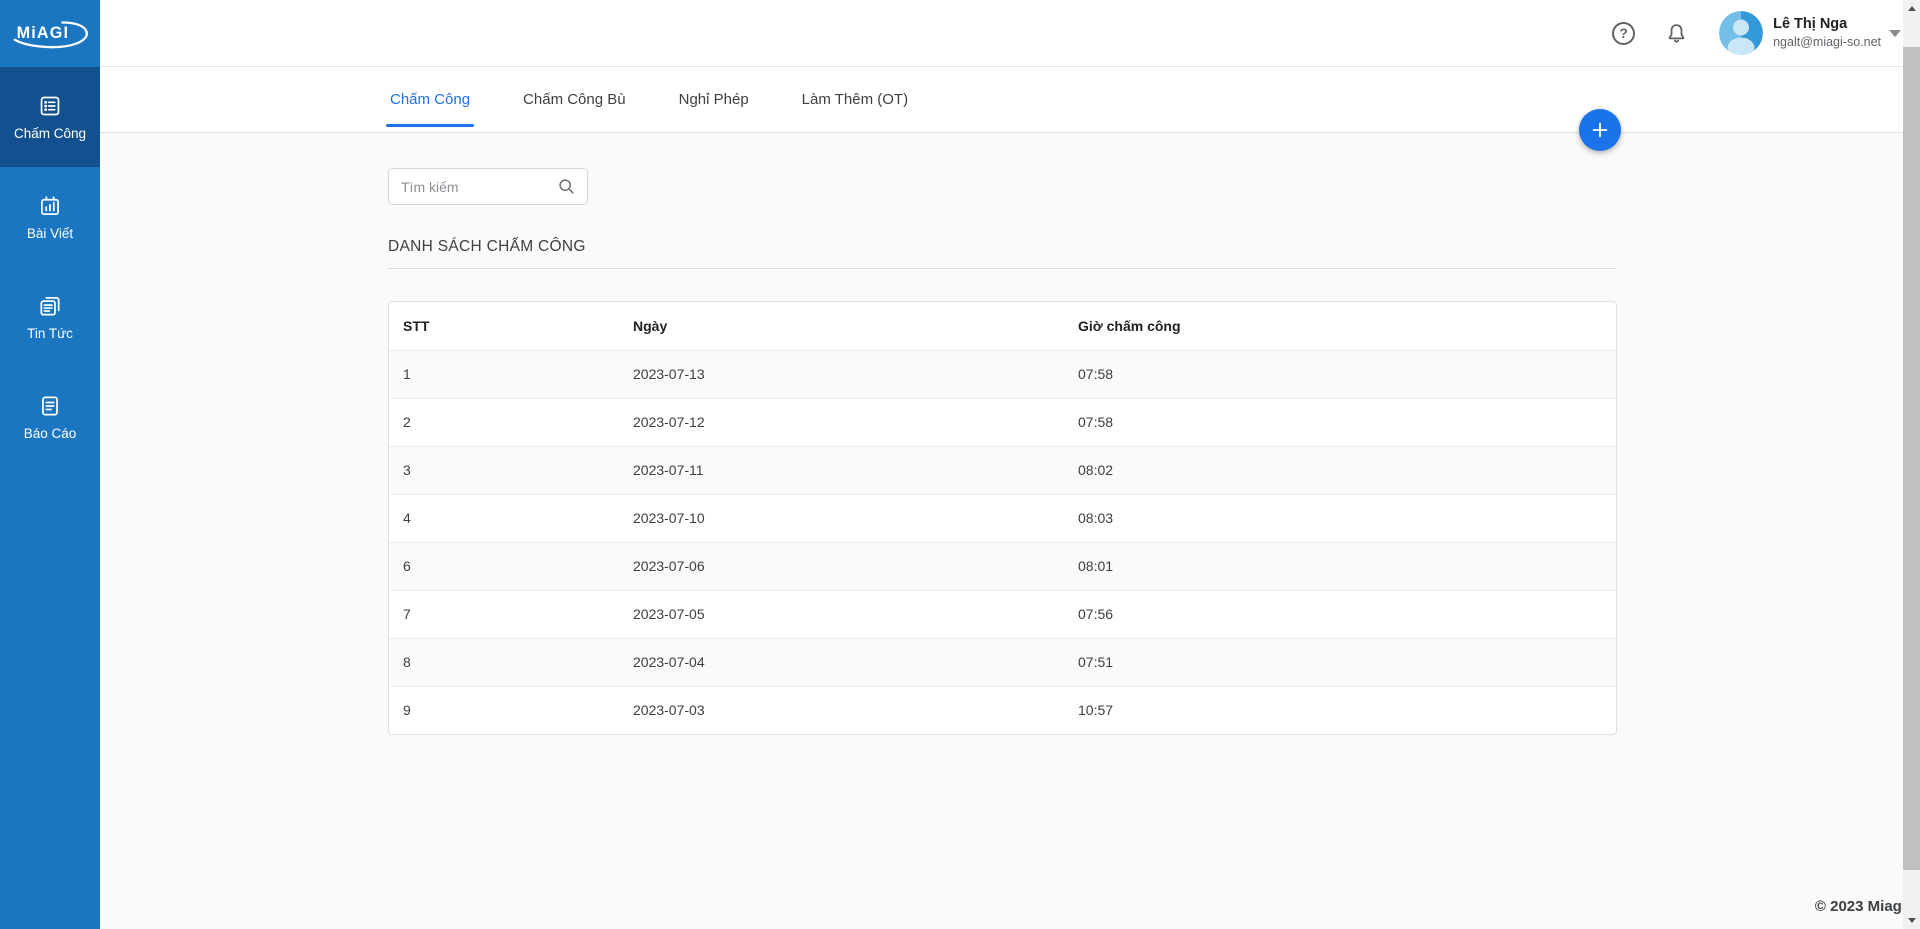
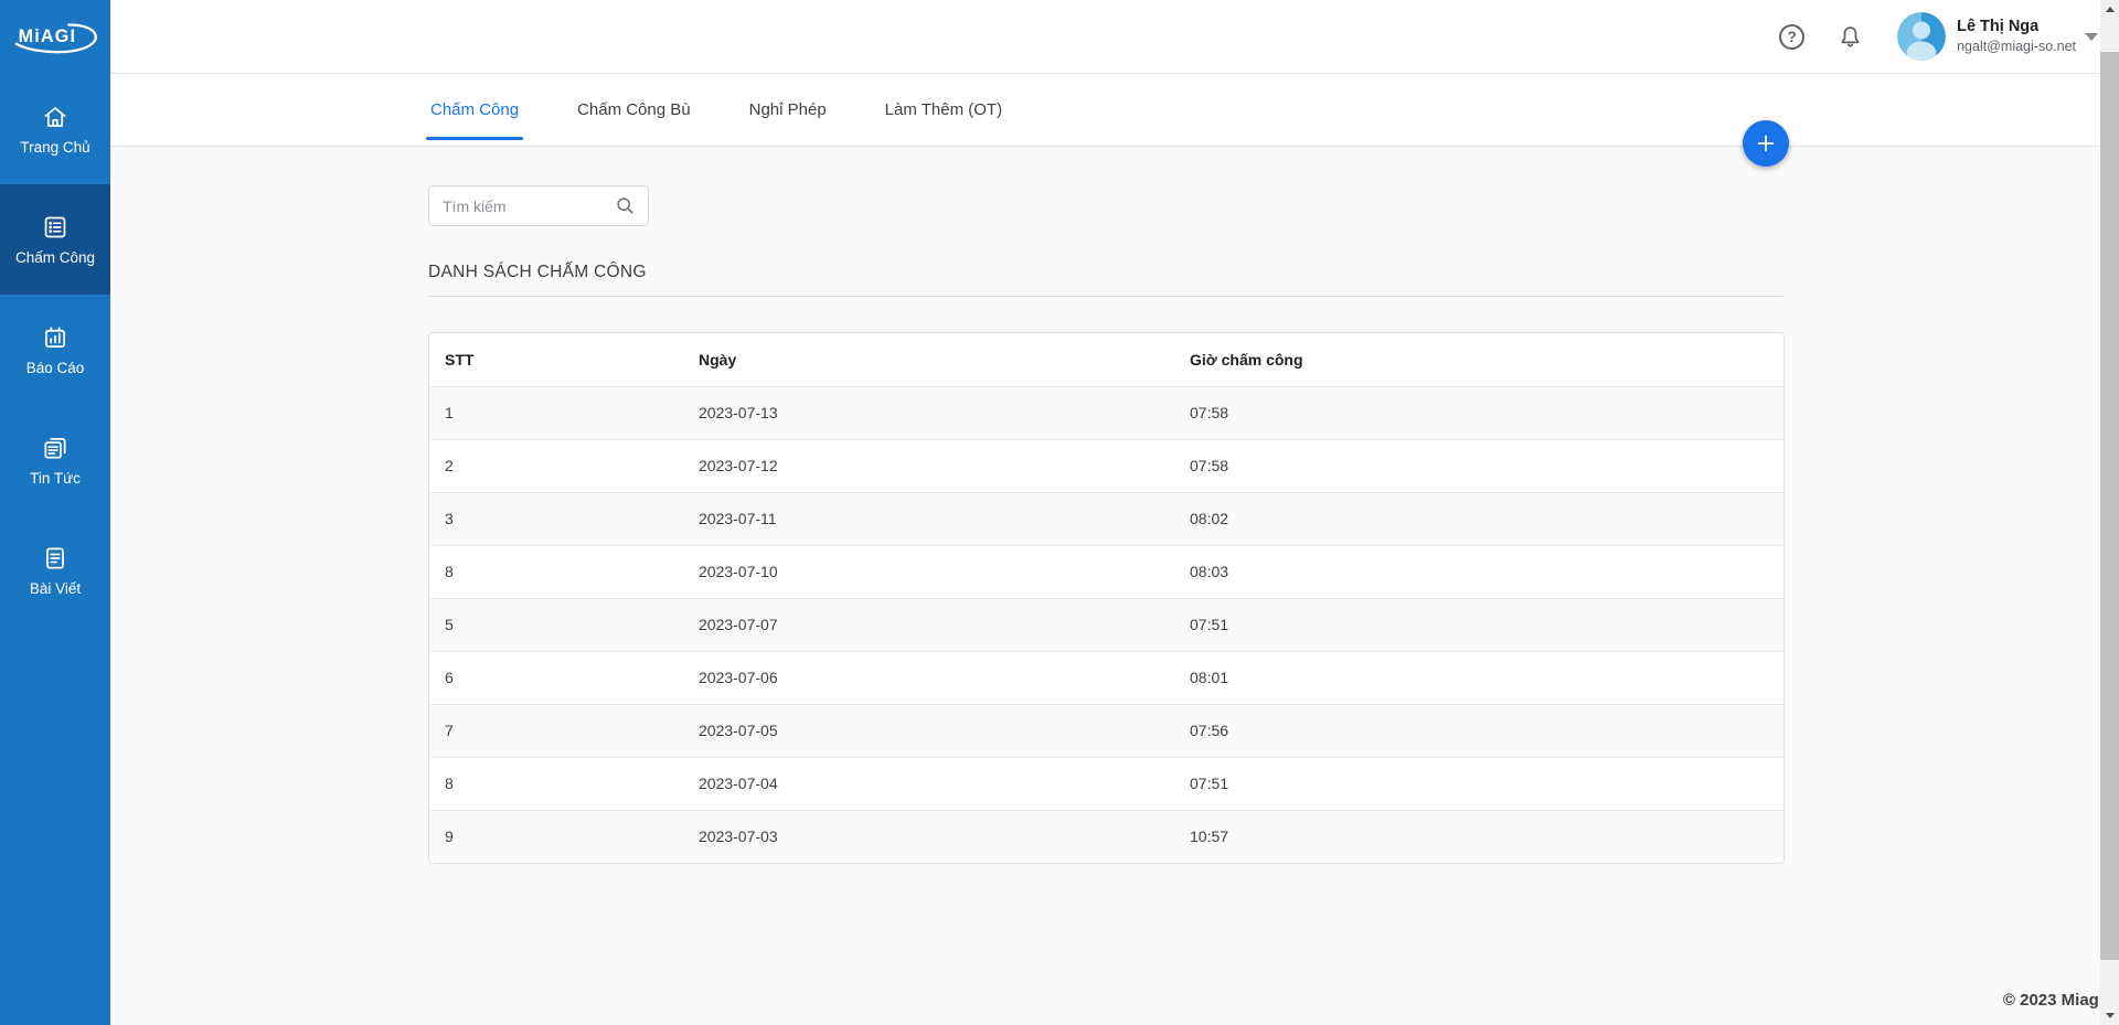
  MiAGI
+ Trang Chủ
  Chấm Công
- Bài Viết
+ Báo Cáo
  Tin Tức
- Báo Cáo
+ Bài Viết
  ?
  Lê Thị Nga
  ngalt@miagi-so.net
  Chấm Công
  Chấm Công Bù
  Nghỉ Phép
  Làm Thêm (OT)
  Tìm kiếm
  DANH SÁCH CHẤM CÔNG
  STT	Ngày	Giờ chấm công
  1	2023-07-13	07:58
  2	2023-07-12	07:58
  3	2023-07-11	08:02
- 4	2023-07-10	08:03
+ 8	2023-07-10	08:03
+ 5	2023-07-07	07:51
  6	2023-07-06	08:01
  7	2023-07-05	07:56
  8	2023-07-04	07:51
  9	2023-07-03	10:57
  © 2023 Miag
